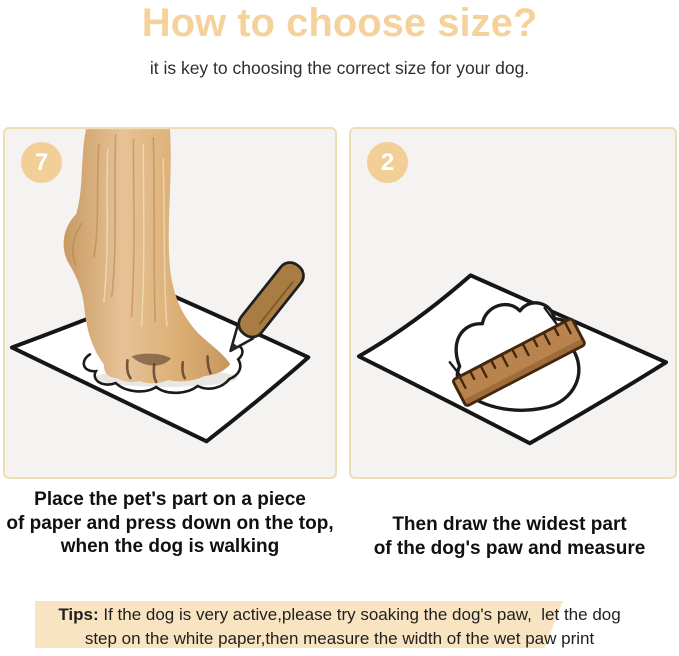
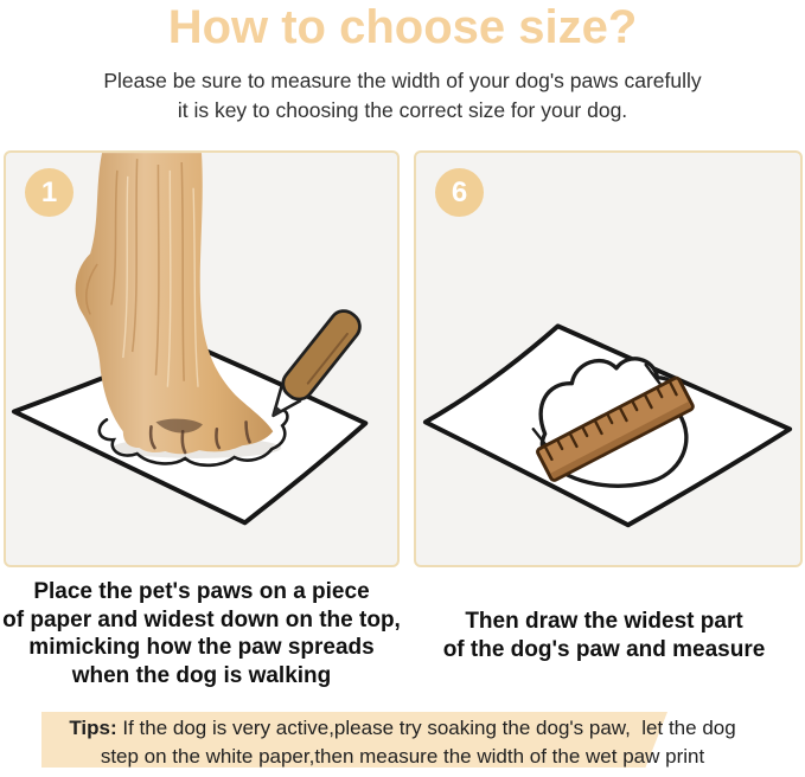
  How to choose size?
+ Please be sure to measure the width of your dog's paws carefully
  it is key to choosing the correct size for your dog.
- 7
+ 1
- 2
+ 6
- Place the pet's part on a piece
+ Place the pet's paws on a piece
- of paper and press down on the top,
+ of paper and widest down on the top,
+ mimicking how the paw spreads
  when the dog is walking
  Then draw the widest part
  of the dog's paw and measure
  Tips: If the dog is very active,please try soaking the dog's paw, let the dog
  step on the white paper,then measure the width of the wet paw print
